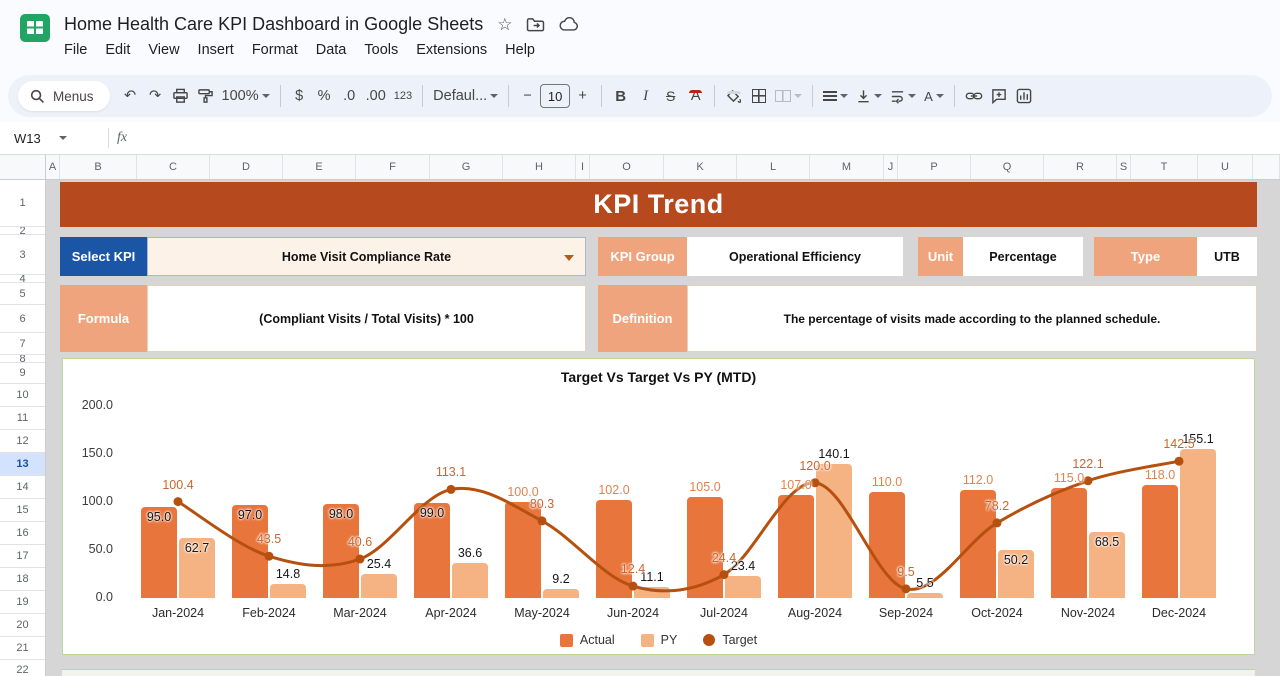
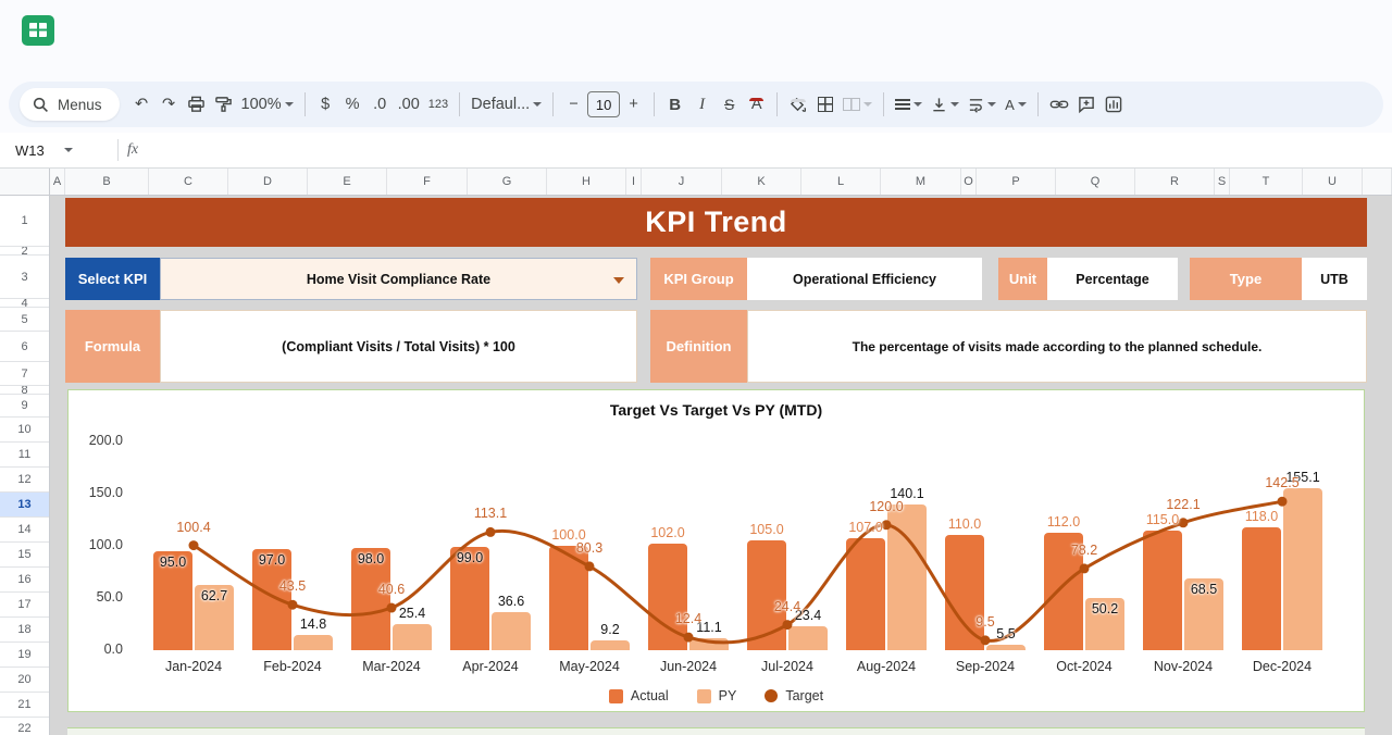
- Home Health Care KPI Dashboard in Google Sheets
- ☆
- File
- Edit
- View
- Insert
- Format
- Data
- Tools
- Extensions
- Help
  Menus
  ↶
  ↷
  100%
  $
  %
  .0
  .00
  123
  Defaul...
  −
  10
  +
  B
  I
  S
  A
  A
  W13
  fx
  A
  B
  C
  D
  E
  F
  G
  H
  I
- O
+ J
  K
  L
  M
- J
+ O
  P
  Q
  R
  S
  T
  U
  1
  2
  3
  4
  5
  6
  7
  8
  9
  10
  11
  12
  13
  14
  15
  16
  17
  18
  19
  20
  21
  22
  KPI Trend
  Select KPI
  Home Visit Compliance Rate
  KPI Group
  Operational Efficiency
  Unit
  Percentage
  Type
  UTB
  Formula
  (Compliant Visits / Total Visits) * 100
  Definition
  The percentage of visits made according to the planned schedule.
  Target Vs Target Vs PY (MTD)
  200.0
  150.0
  100.0
  50.0
  0.0
  Jan-2024
  Feb-2024
  Mar-2024
  Apr-2024
  May-2024
  Jun-2024
  Jul-2024
  Aug-2024
  Sep-2024
  Oct-2024
  Nov-2024
  Dec-2024
  95.0
  62.7
  100.4
  97.0
  14.8
  43.5
  98.0
  25.4
  40.6
  99.0
  36.6
  113.1
  100.0
  9.2
  80.3
  102.0
  11.1
  12.4
  105.0
  23.4
  24.4
  107.0
  140.1
  120.0
  110.0
  5.5
  9.5
  112.0
  50.2
  78.2
  115.0
  68.5
  122.1
  118.0
  155.1
  142.5
  Actual
  PY
  Target
